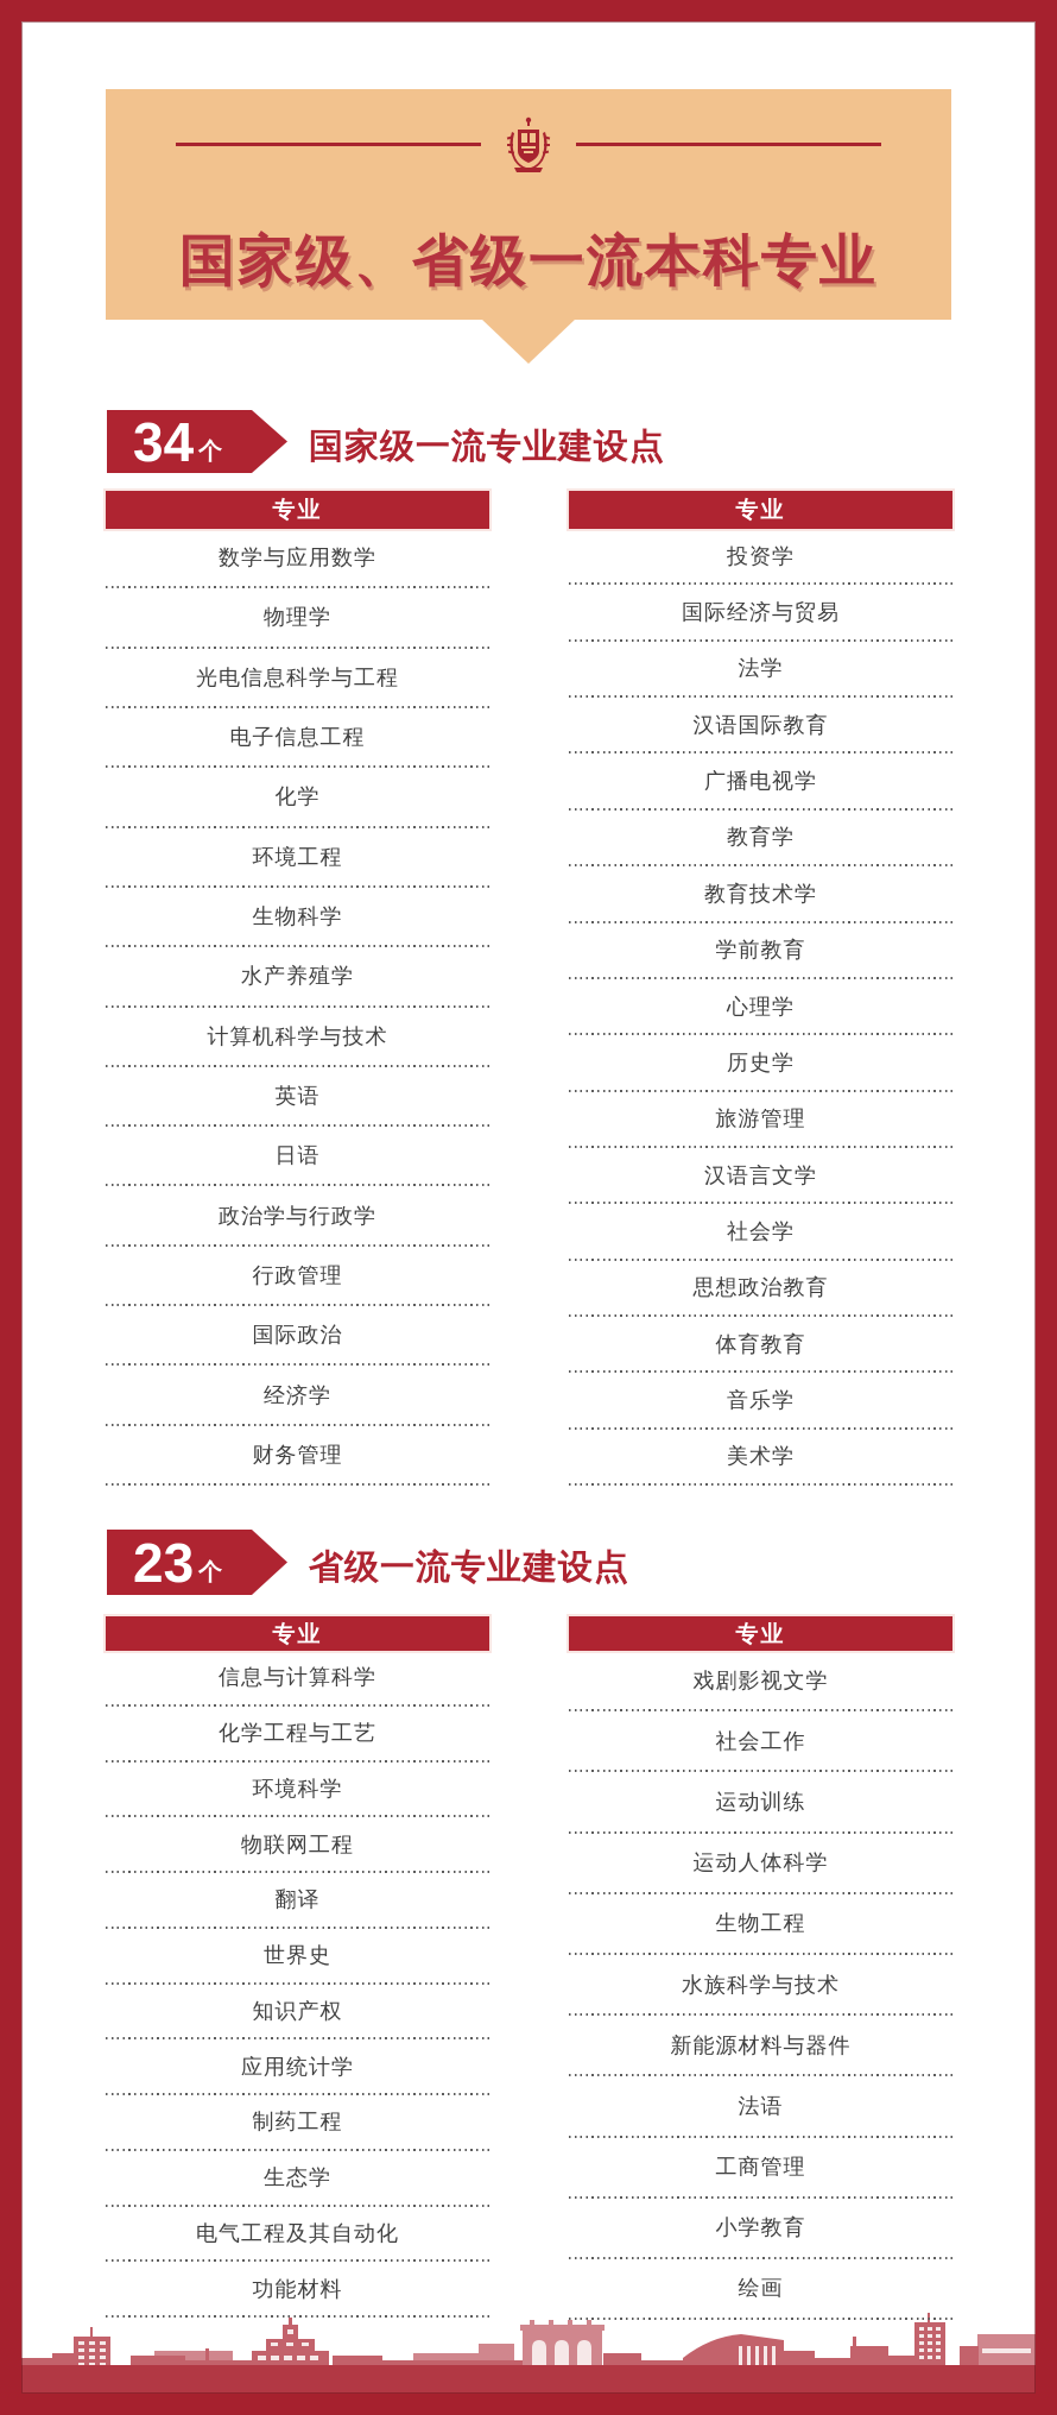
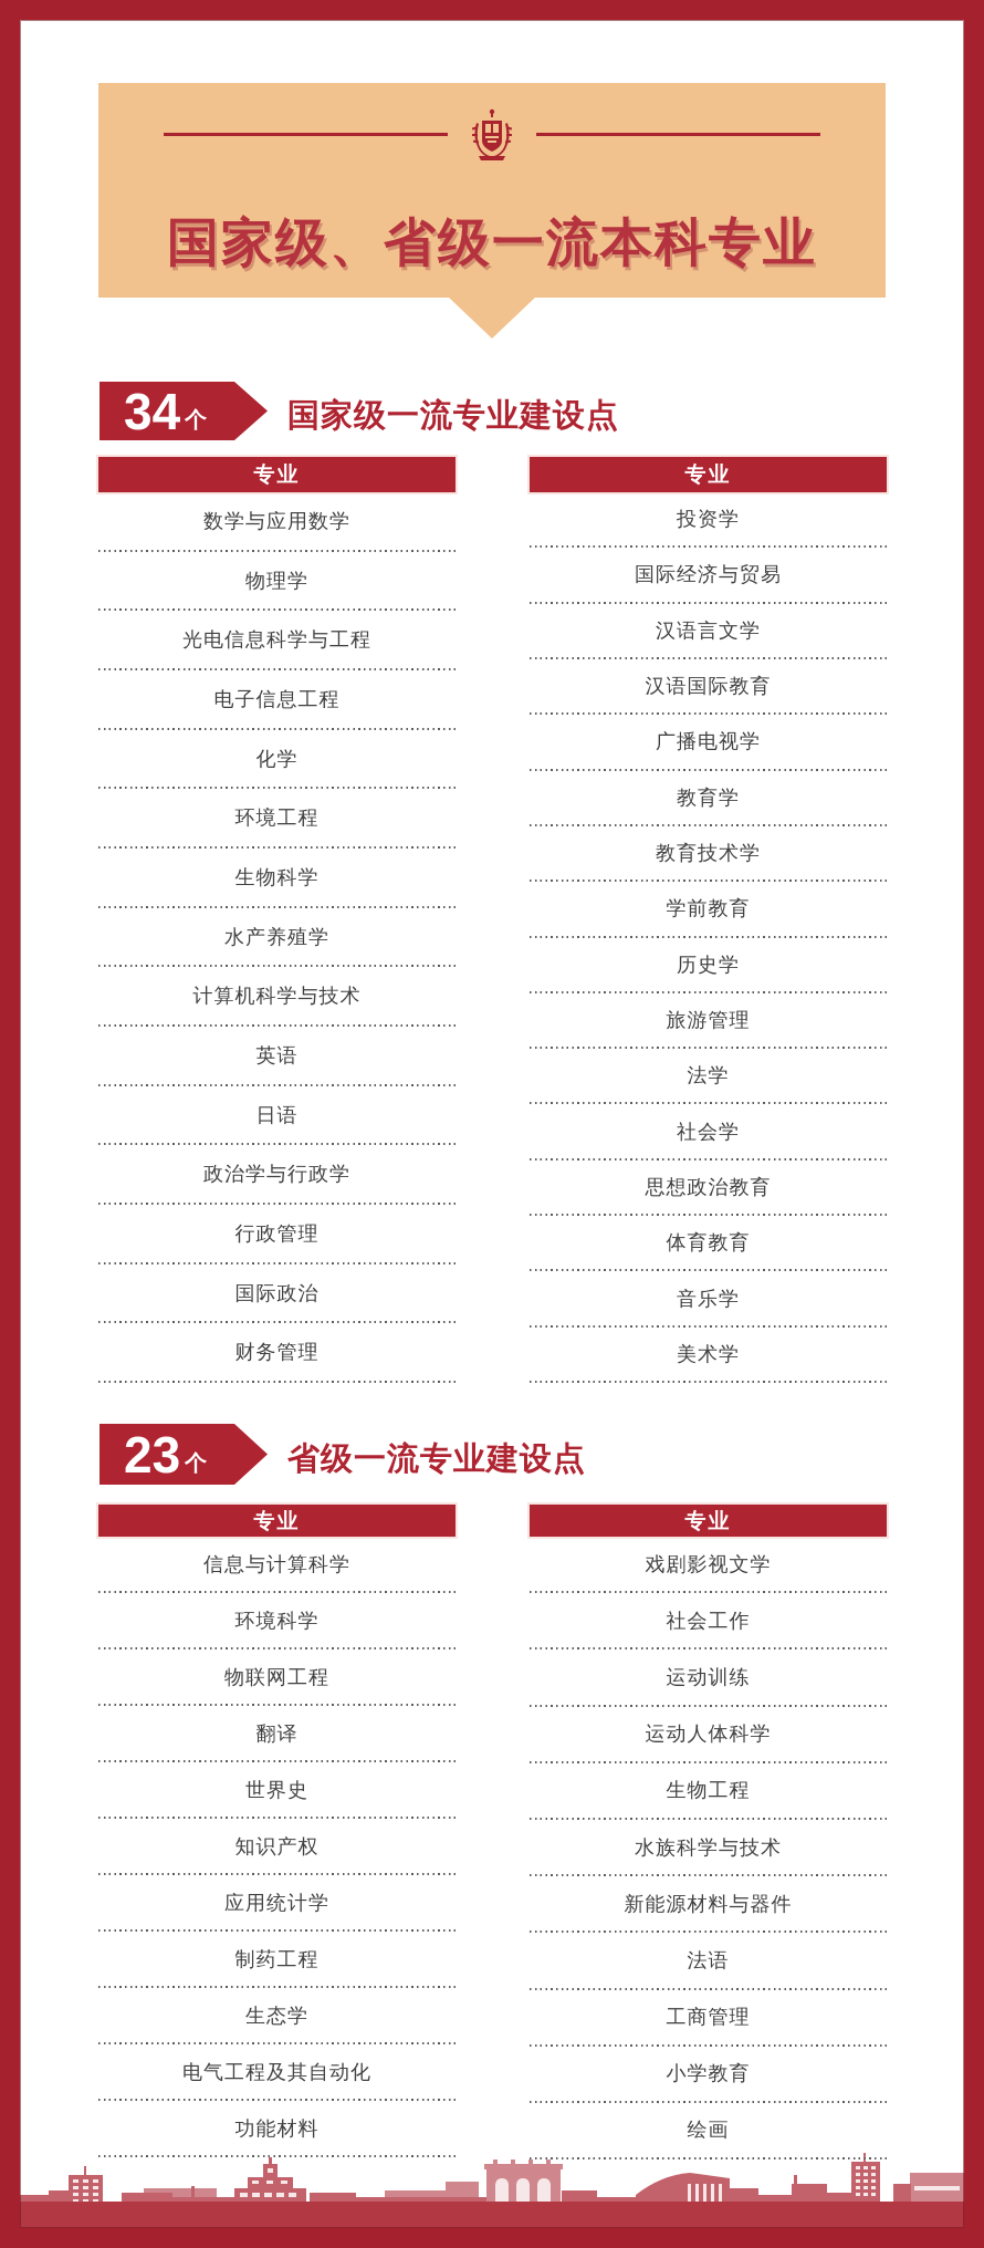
  国家级、省级一流本科专业
  34
  个
  国家级一流专业建设点
  专业
  数学与应用数学
  物理学
  光电信息科学与工程
  电子信息工程
  化学
  环境工程
  生物科学
  水产养殖学
  计算机科学与技术
  英语
  日语
  政治学与行政学
  行政管理
  国际政治
- 经济学
  财务管理
  专业
  投资学
  国际经济与贸易
- 法学
+ 汉语言文学
  汉语国际教育
  广播电视学
  教育学
  教育技术学
  学前教育
- 心理学
  历史学
  旅游管理
- 汉语言文学
+ 法学
  社会学
  思想政治教育
  体育教育
  音乐学
  美术学
  23
  个
  省级一流专业建设点
  专业
  信息与计算科学
- 化学工程与工艺
  环境科学
  物联网工程
  翻译
  世界史
  知识产权
  应用统计学
  制药工程
  生态学
  电气工程及其自动化
  功能材料
  专业
  戏剧影视文学
  社会工作
  运动训练
  运动人体科学
  生物工程
  水族科学与技术
  新能源材料与器件
  法语
  工商管理
  小学教育
  绘画
